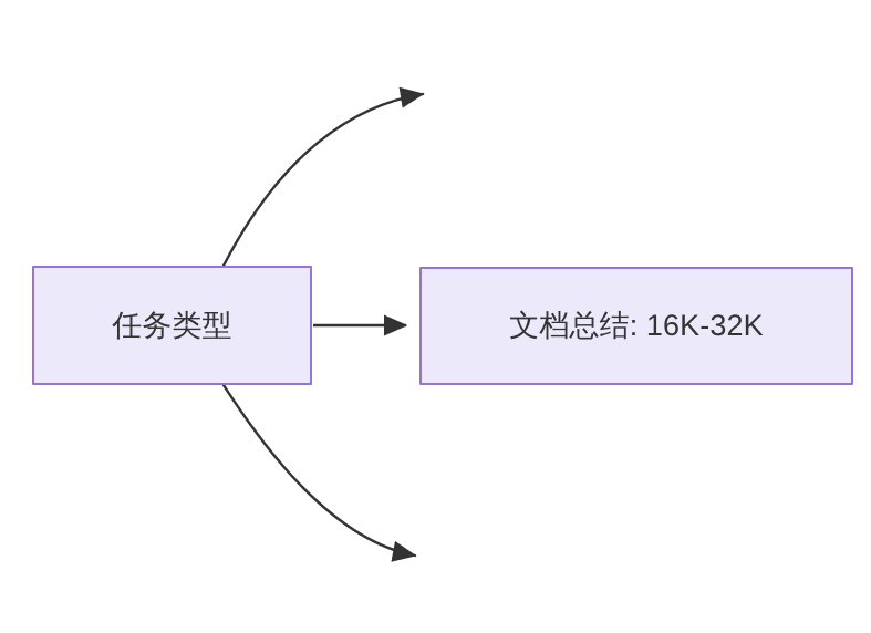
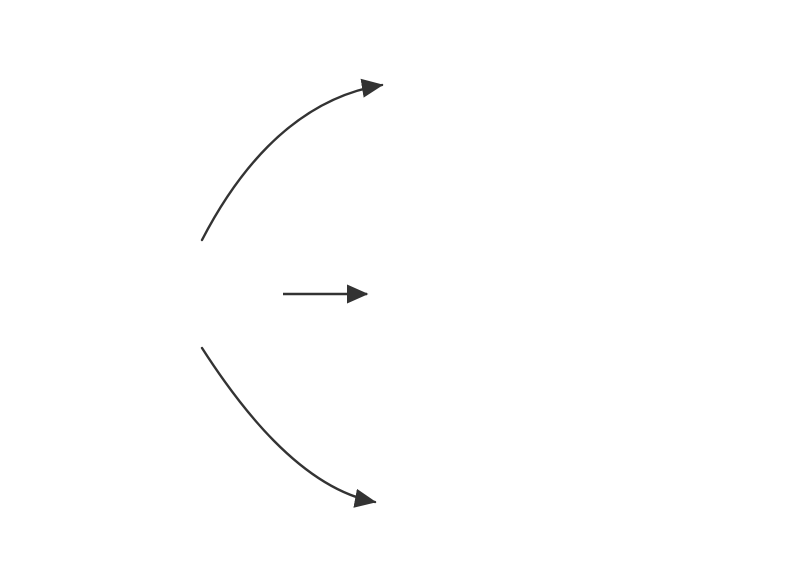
- 任务类型
- 文档总结: 16K-32K
